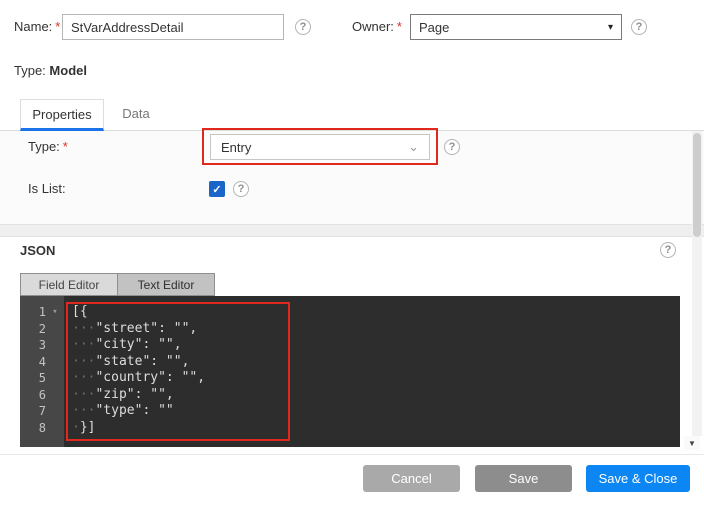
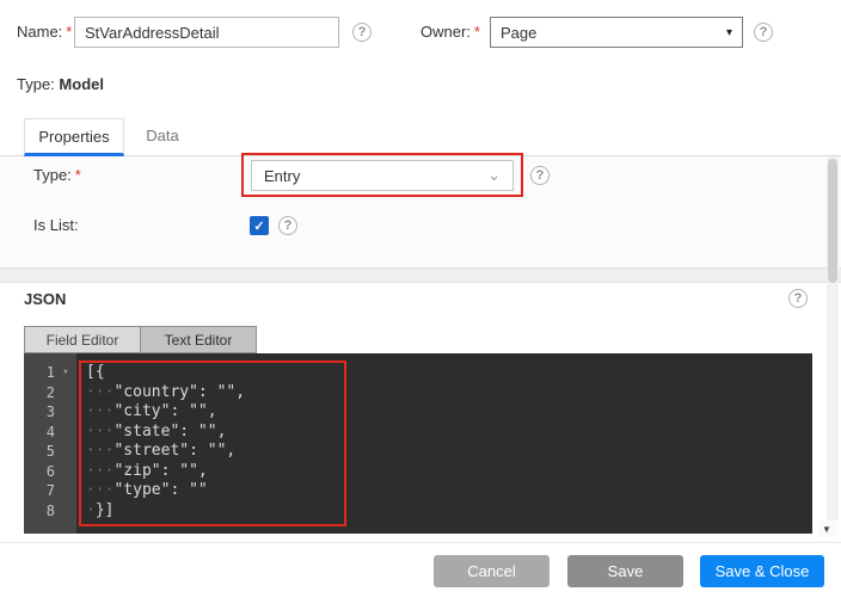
  Name: *
  StVarAddressDetail
  ?
  Owner: *
  Page
  ▾
  ?
  Type: Model
  Properties
  Data
  Type: *
  Entry
  ⌄
  ?
  Is List:
  ?
  JSON
  ?
  Field Editor
  Text Editor
  1
  ▾
  [{
  2
- ···"street": "",
+ ···"country": "",
  3
  ···"city": "",
  4
  ···"state": "",
  5
- ···"country": "",
+ ···"street": "",
  6
  ···"zip": "",
  7
  ···"type": ""
  8
  ·}]
  ▼
  Cancel
  Save
  Save & Close
